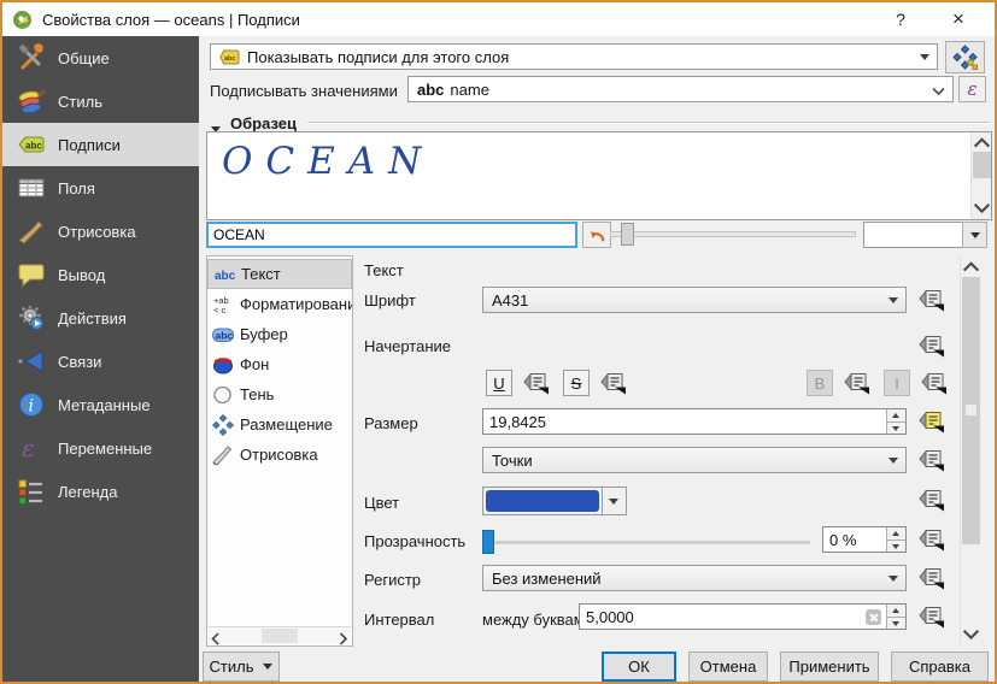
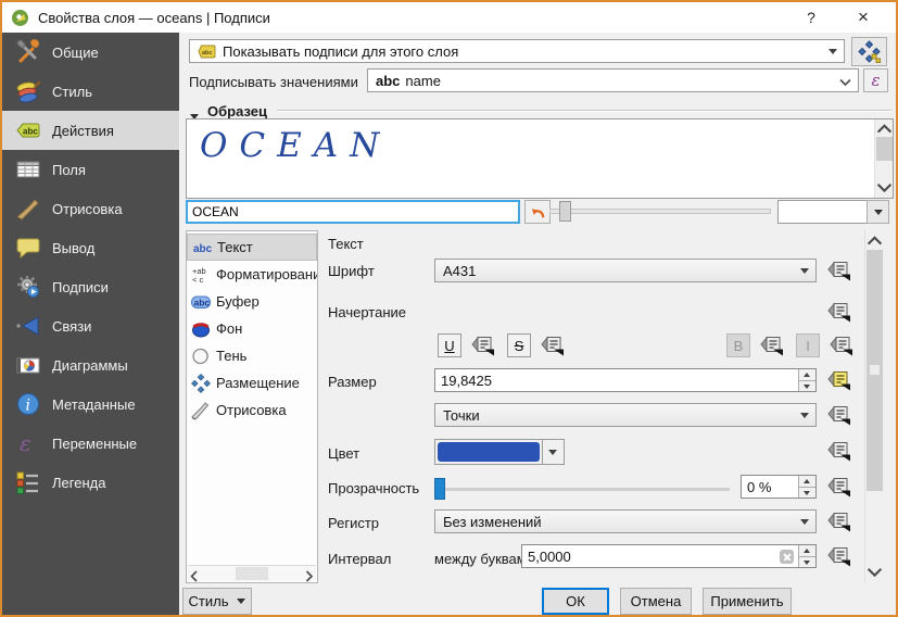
  Свойства слоя — oceans | Подписи
  ?
  ×
  Общие
  Стиль
  abc
- Подписи
+ Действия
  Поля
  Отрисовка
  Вывод
- Действия
+ Подписи
  Связи
+ Диаграммы
  i
  Метаданные
  ε
  Переменные
  Легенда
  Показывать подписи для этого слоя
  Подписывать значениями
  abc
  name
  ε
  Образец
  OCEAN
  OCEAN
  abc
  Текст
  +ab
  < c
  Форматировани
  abc
  Буфер
  Фон
  Тень
  Размещение
  Отрисовка
  Текст
  Шрифт
  A431
  Начертание
  U
  S
  B
  I
  Размер
  19,8425
  Точки
  Цвет
  Прозрачность
  0 %
  Регистр
  Без изменений
  Интервал
  между буква
  5,0000
  Стиль
  ОК
  Отмена
  Применить
- Справка
